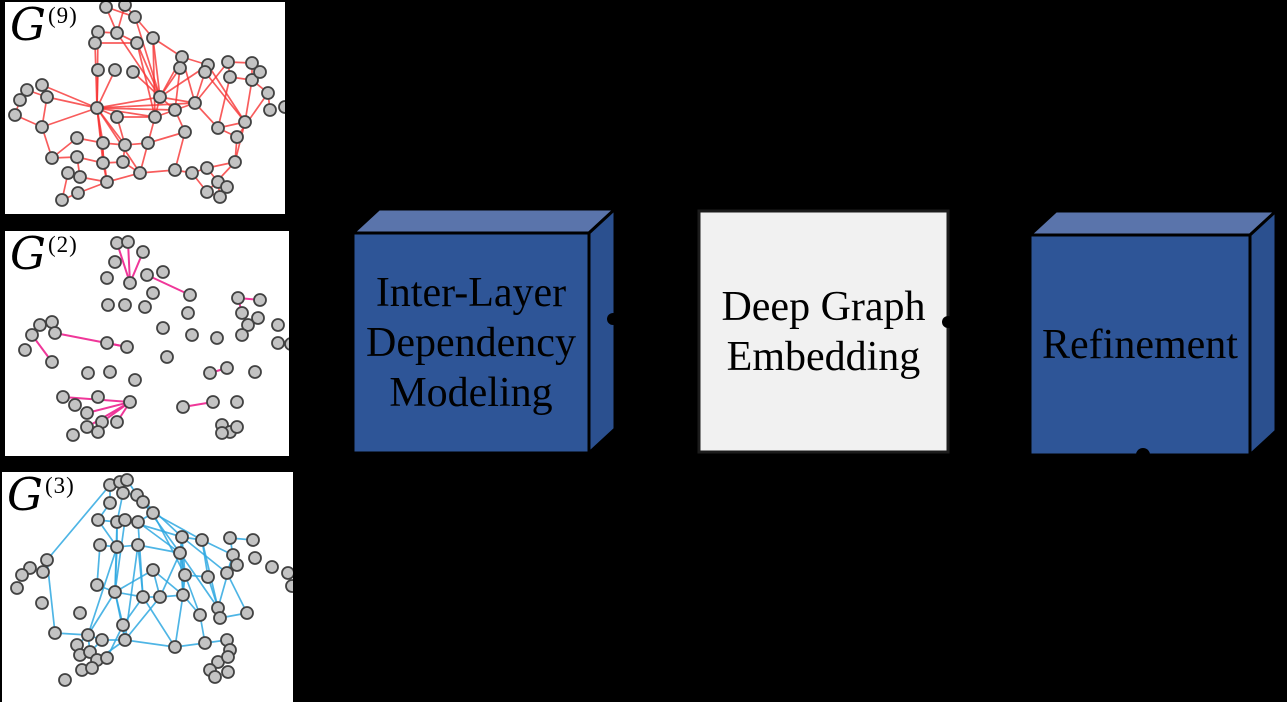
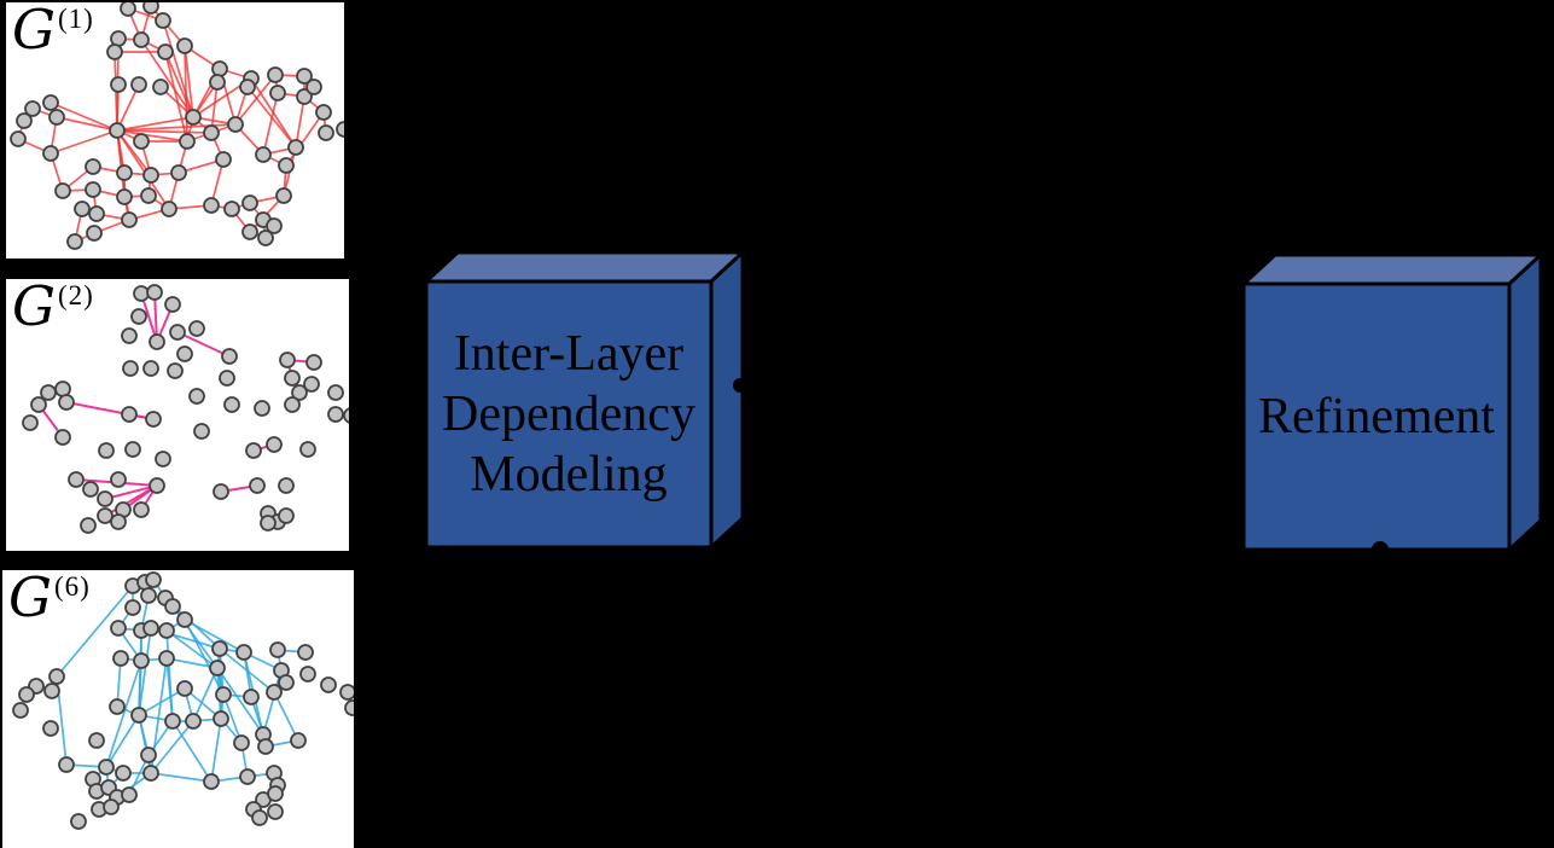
- G(9)
+ G(1)
  G(2)
- G(3)
+ G(6)
  Inter-Layer
  Dependency
  Modeling
- Deep Graph
- Embedding
  Refinement
